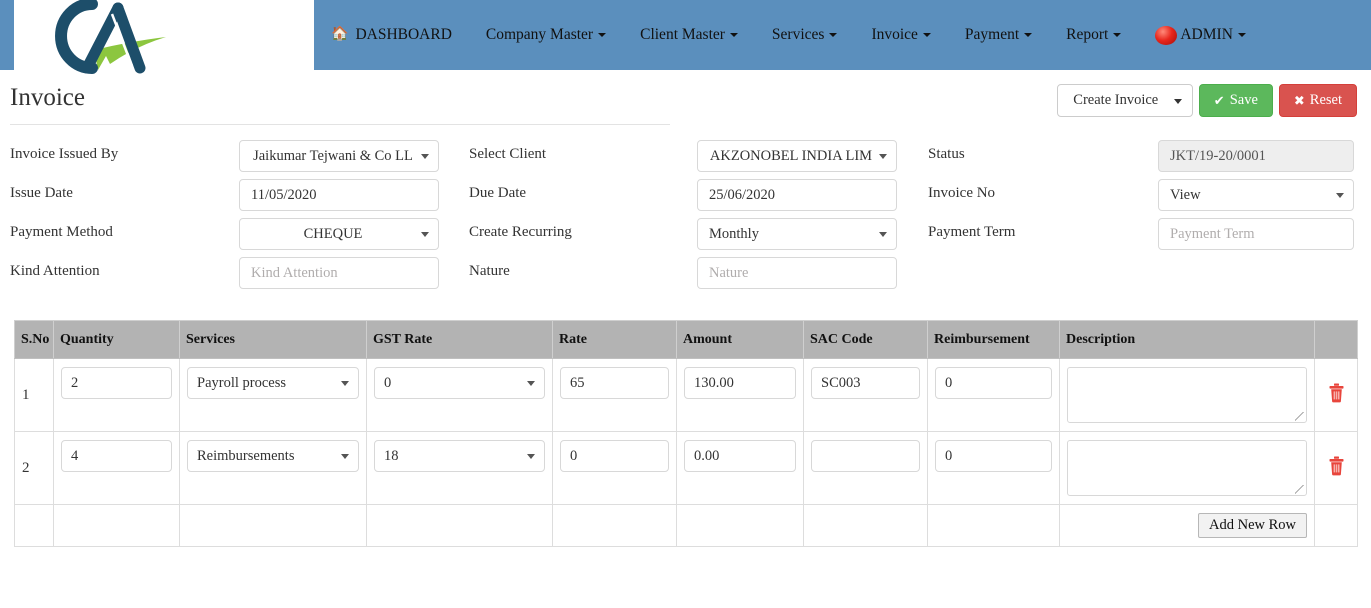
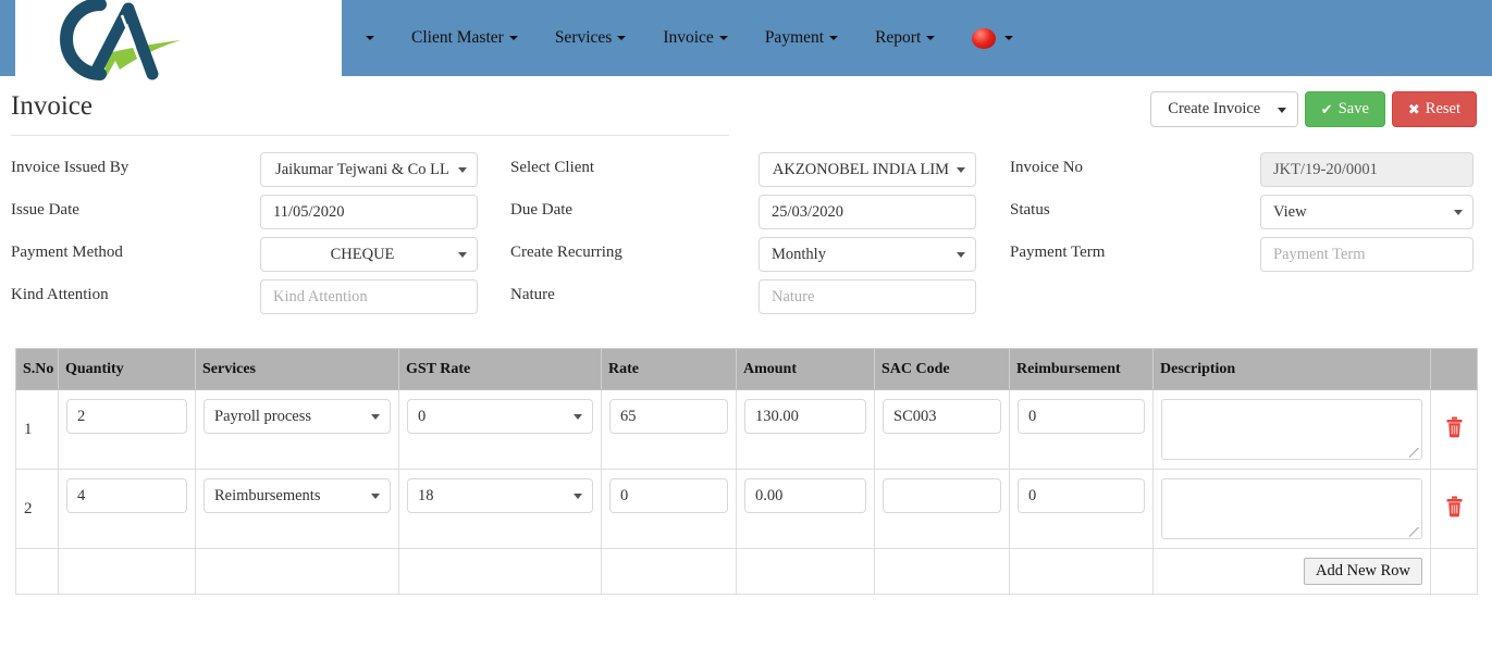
- 🏠
- DASHBOARD
- Company Master
  Client Master
  Services
  Invoice
  Payment
  Report
- ADMIN
  Invoice
  Create Invoice
  ✔
  Save
  ✖
  Reset
  Invoice Issued By
  Jaikumar Tejwani & Co LL
  Issue Date
  11/05/2020
  Payment Method
  CHEQUE
  Kind Attention
  Kind Attention
  Select Client
  AKZONOBEL INDIA LIM
  Due Date
- 25/06/2020
+ 25/03/2020
  Create Recurring
  Monthly
  Nature
  Nature
- Status
+ Invoice No
  JKT/19-20/0001
- Invoice No
+ Status
  View
  Payment Term
  Payment Term
  S.No	Quantity	Services	GST Rate	Rate	Amount	SAC Code	Reimbursement	Description
  1	2	Payroll process	0	65	130.00	SC003	0
  2	4	Reimbursements	18	0	0.00		0
  								Add New Row
